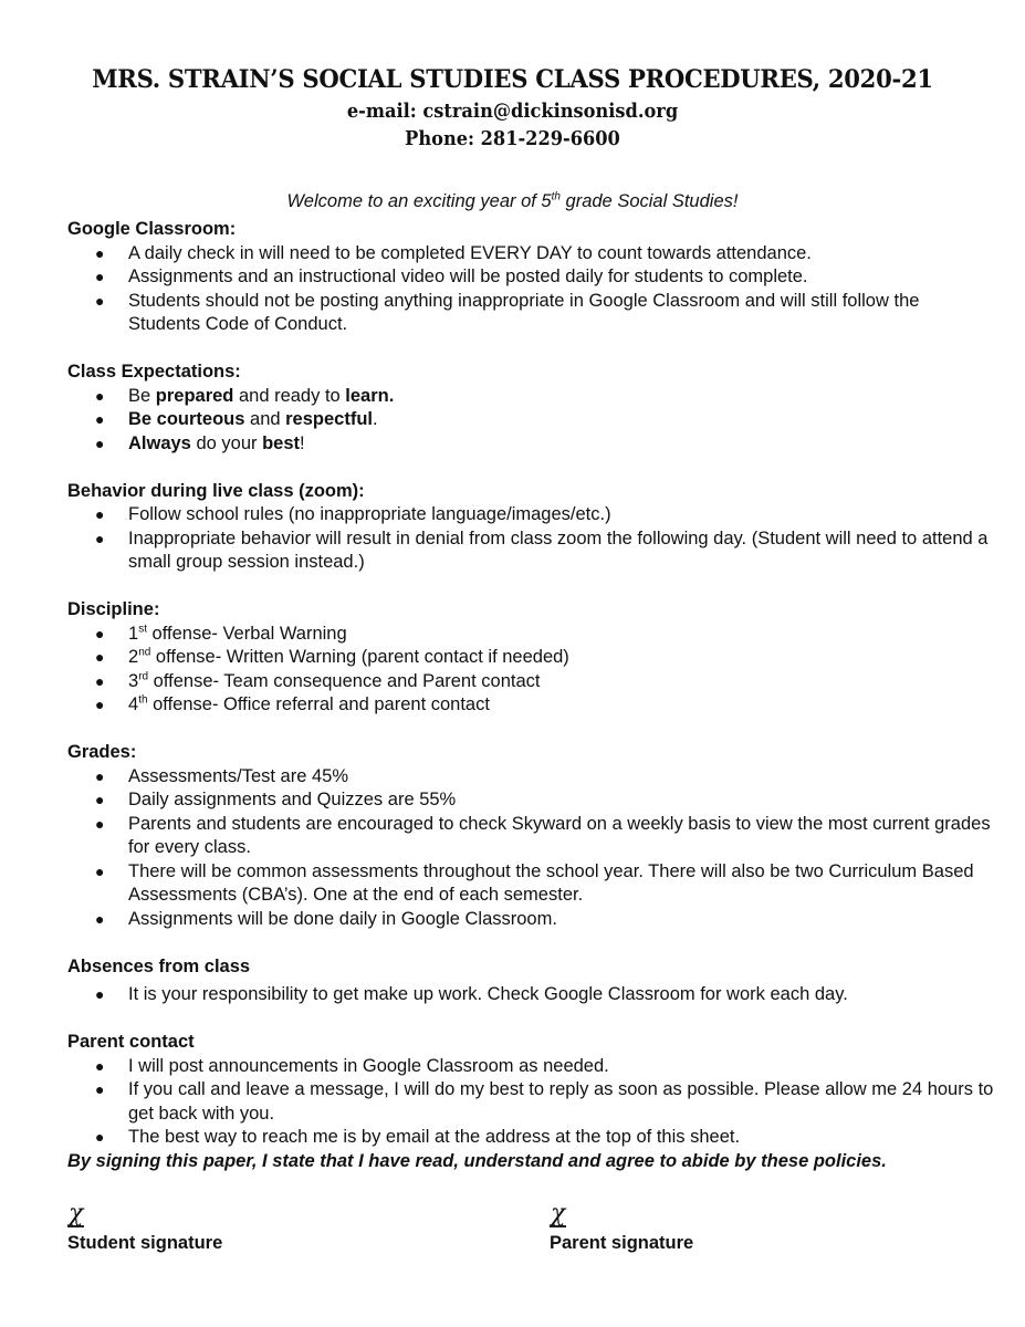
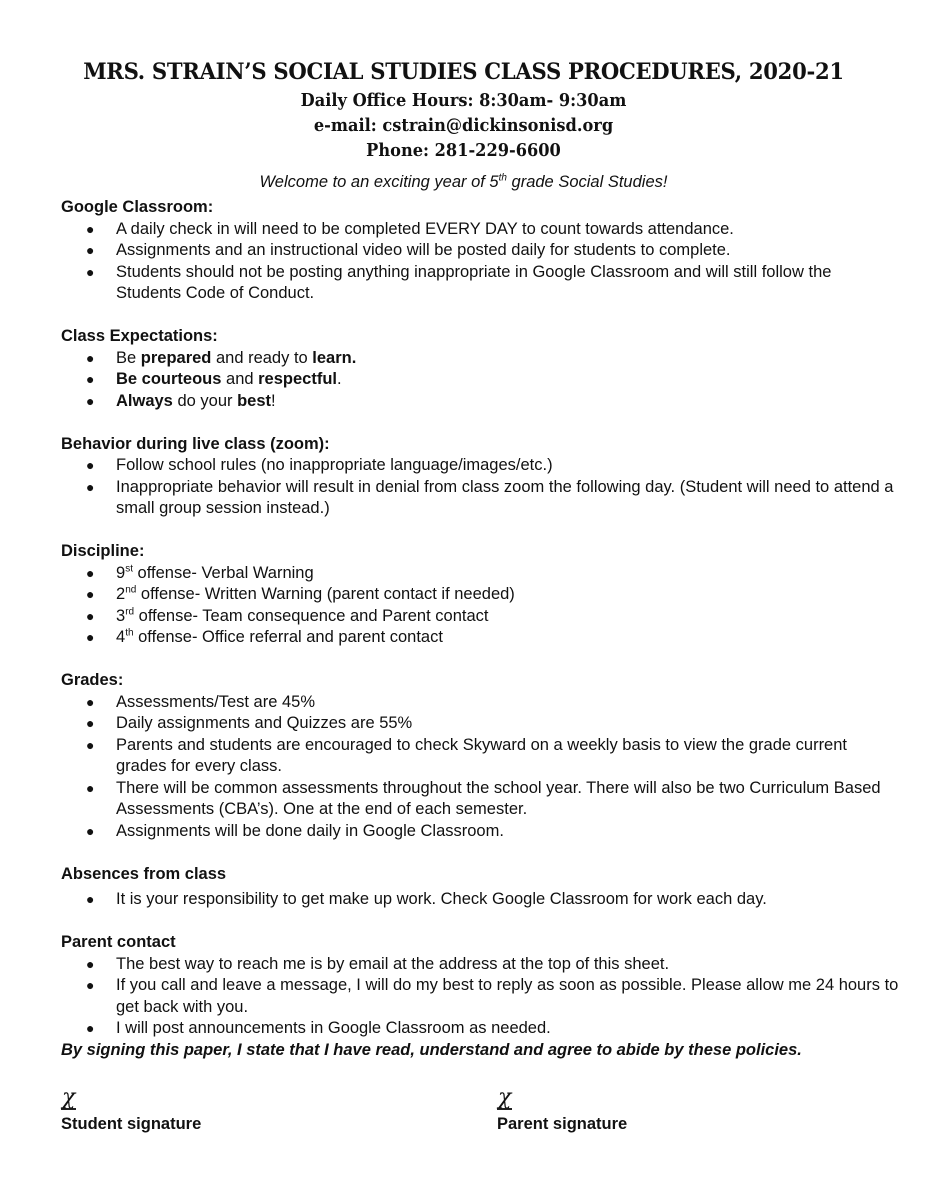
  MRS. STRAIN’S SOCIAL STUDIES CLASS PROCEDURES, 2020-21
+ Daily Office Hours: 8:30am- 9:30am
  e-mail: cstrain@dickinsonisd.org
  Phone: 281-229-6600
  Welcome to an exciting year of 5th grade Social Studies!
  Google Classroom:
  ●
  A daily check in will need to be completed EVERY DAY to count towards attendance.
  ●
  Assignments and an instructional video will be posted daily for students to complete.
  ●
  Students should not be posting anything inappropriate in Google Classroom and will still follow the Students Code of Conduct.
  Class Expectations:
  ●
  Be prepared and ready to learn.
  ●
  Be courteous and respectful.
  ●
  Always do your best!
  Behavior during live class (zoom):
  ●
  Follow school rules (no inappropriate language/images/etc.)
  ●
  Inappropriate behavior will result in denial from class zoom the following day. (Student will need to attend a small group session instead.)
  Discipline:
  ●
- 1st offense- Verbal Warning
+ 9st offense- Verbal Warning
  ●
  2nd offense- Written Warning (parent contact if needed)
  ●
  3rd offense- Team consequence and Parent contact
  ●
  4th offense- Office referral and parent contact
  Grades:
  ●
  Assessments/Test are 45%
  ●
  Daily assignments and Quizzes are 55%
  ●
- Parents and students are encouraged to check Skyward on a weekly basis to view the most current grades for every class.
+ Parents and students are encouraged to check Skyward on a weekly basis to view the grade current grades for every class.
  ●
  There will be common assessments throughout the school year. There will also be two Curriculum Based Assessments (CBA’s). One at the end of each semester.
  ●
  Assignments will be done daily in Google Classroom.
  Absences from class
  ●
  It is your responsibility to get make up work. Check Google Classroom for work each day.
  Parent contact
  ●
- I will post announcements in Google Classroom as needed.
+ The best way to reach me is by email at the address at the top of this sheet.
  ●
  If you call and leave a message, I will do my best to reply as soon as possible. Please allow me 24 hours to get back with you.
  ●
- The best way to reach me is by email at the address at the top of this sheet.
+ I will post announcements in Google Classroom as needed.
  By signing this paper, I state that I have read, understand and agree to abide by these policies.
  χ
  Student signature
  χ
  Parent signature
